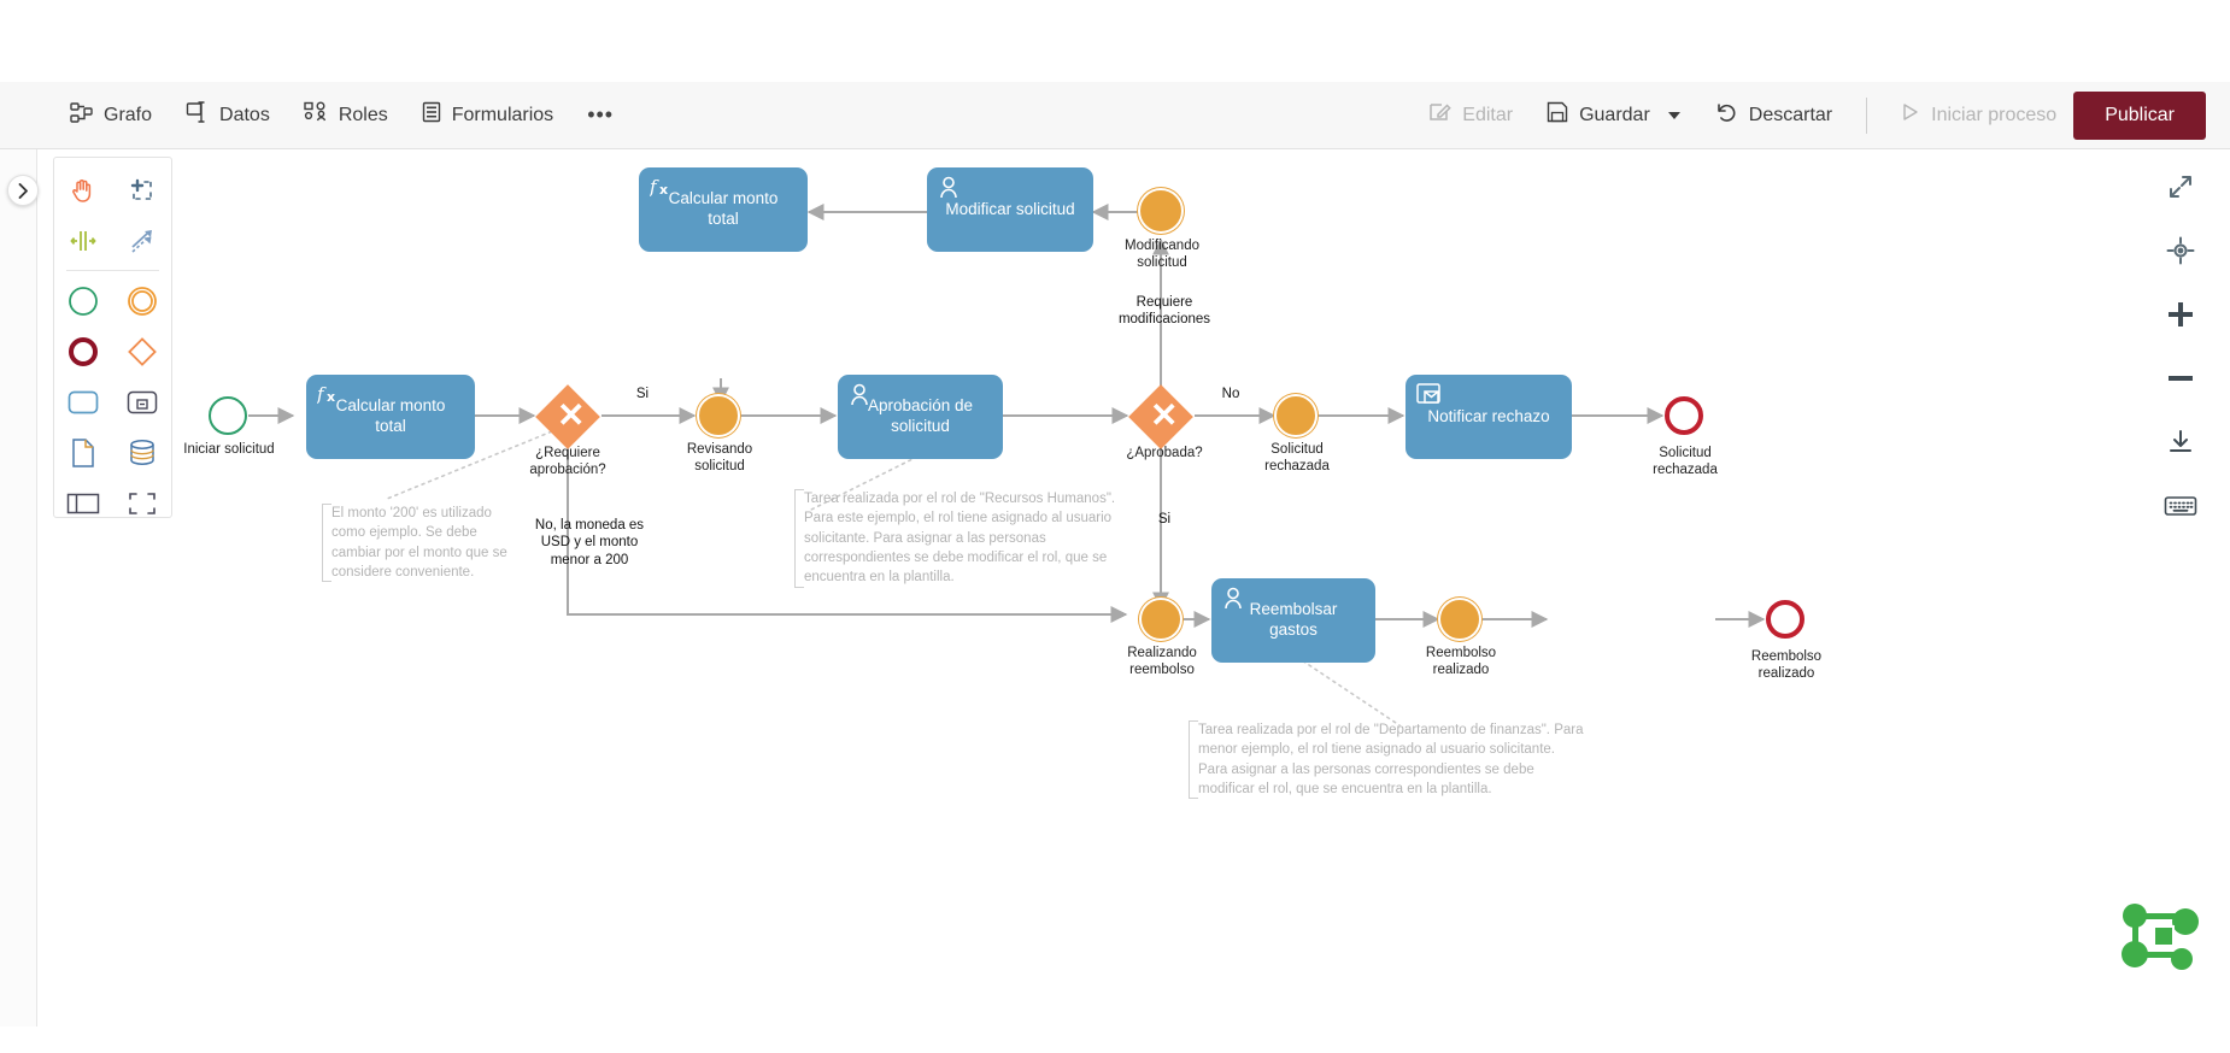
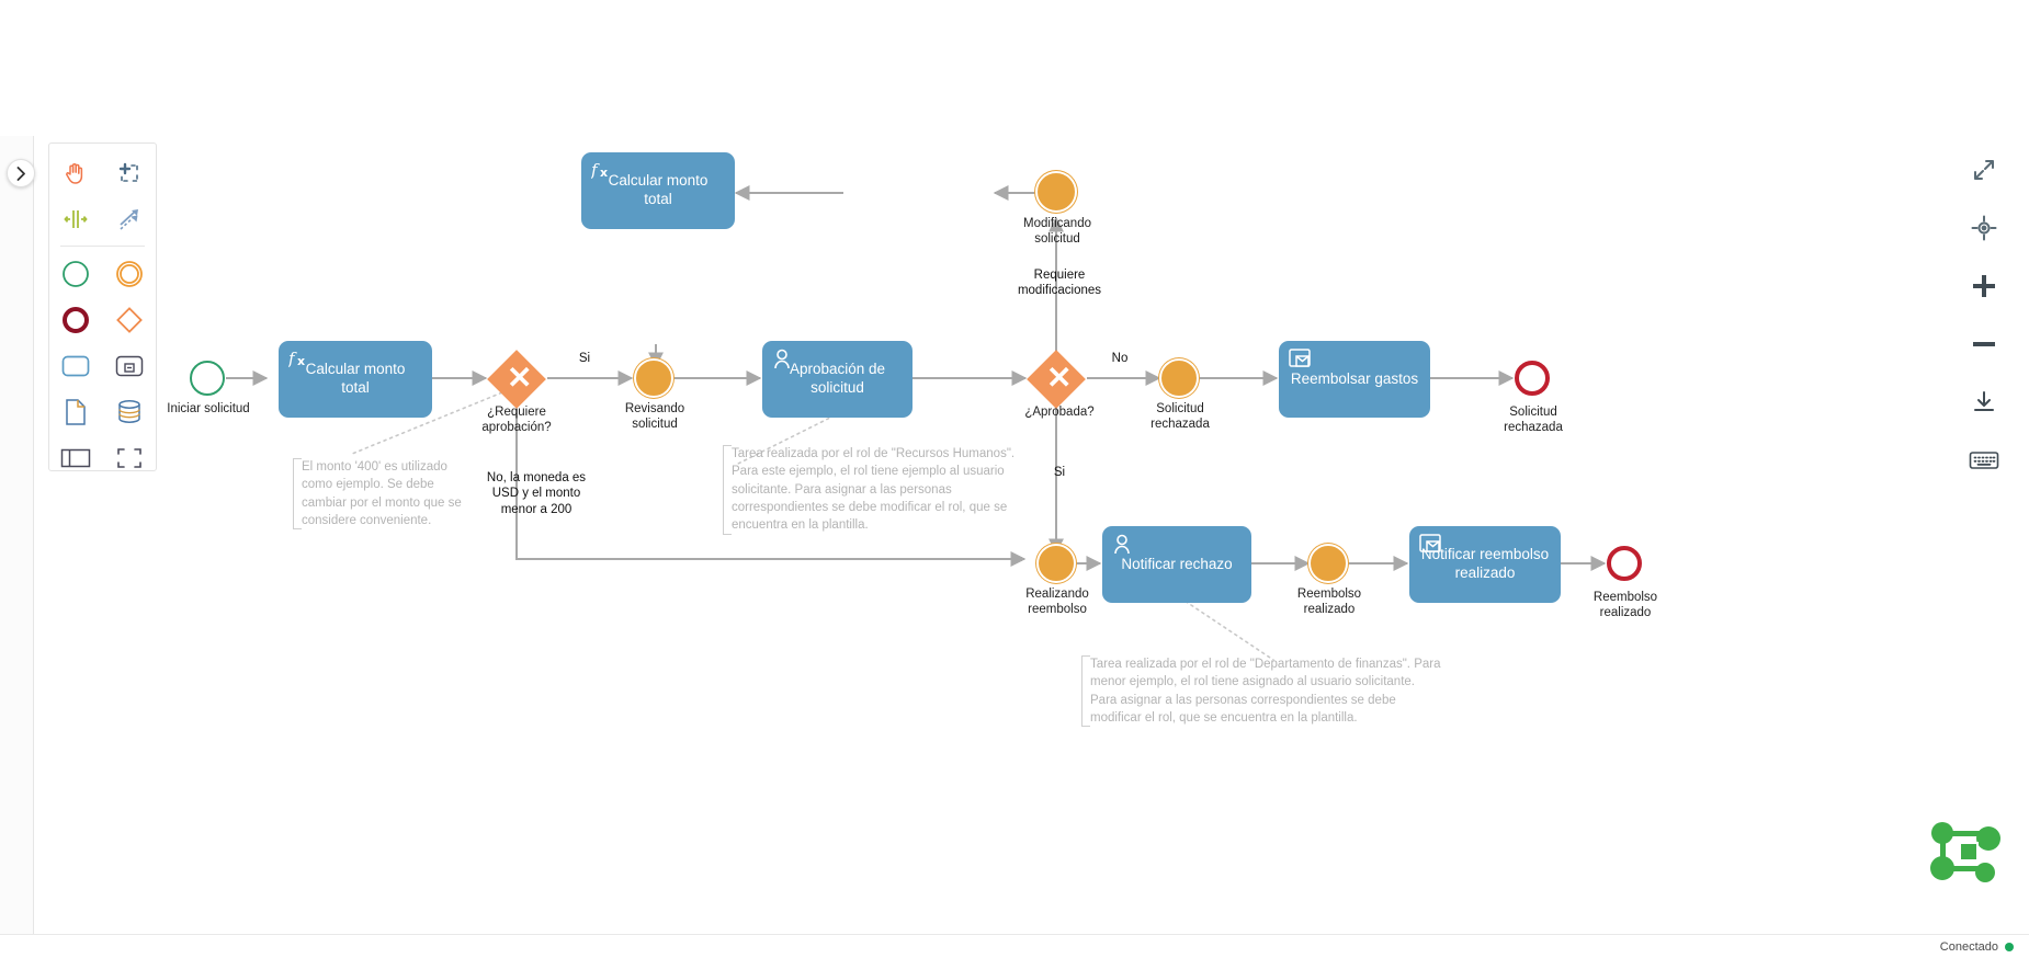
- Grafo
- Datos
- Roles
- Formularios
- •••
- Editar
- Guardar
- Descartar
- Iniciar proceso
- Publicar
  f
  x
  Calcular monto total
- Modificar solicitud
  Modificando
  solicitud
  Requiere
  modificaciones
  Iniciar solicitud
  f
  x
  Calcular monto total
  ✕
  ¿Requiere
  aprobación?
  Si
  Revisando
  solicitud
  Aprobación de solicitud
  ✕
  ¿Aprobada?
  No
  Solicitud
  rechazada
- Notificar rechazo
+ Reembolsar gastos
  Solicitud
  rechazada
  Si
  Realizando
  reembolso
- Reembolsar gastos
+ Notificar rechazo
  Reembolso
  realizado
+ Notificar reembolso realizado
  Reembolso
  realizado
  No, la moneda es
  USD y el monto
  menor a 200
- El monto '200' es utilizado como ejemplo. Se debe cambiar por el monto que se considere conveniente.
+ El monto '400' es utilizado como ejemplo. Se debe cambiar por el monto que se considere conveniente.
- Tarea realizada por el rol de "Recursos Humanos". Para este ejemplo, el rol tiene asignado al usuario solicitante. Para asignar a las personas correspondientes se debe modificar el rol, que se encuentra en la plantilla.
+ Tarea realizada por el rol de "Recursos Humanos". Para este ejemplo, el rol tiene ejemplo al usuario solicitante. Para asignar a las personas correspondientes se debe modificar el rol, que se encuentra en la plantilla.
  Tarea realizada por el rol de "Departamento de finanzas". Para menor ejemplo, el rol tiene asignado al usuario solicitante. Para asignar a las personas correspondientes se debe modificar el rol, que se encuentra en la plantilla.
+ Conectado
